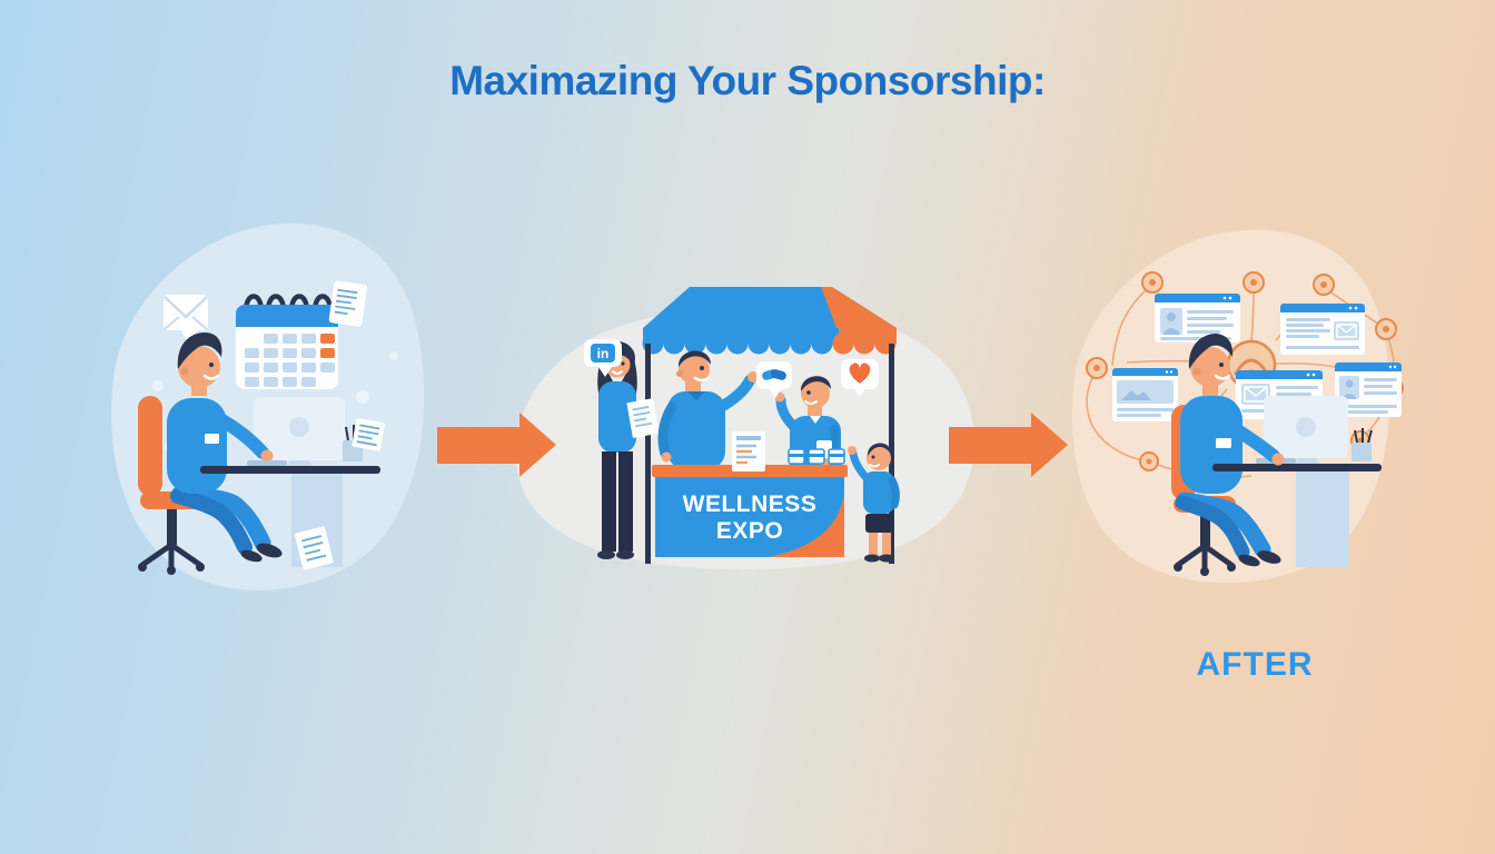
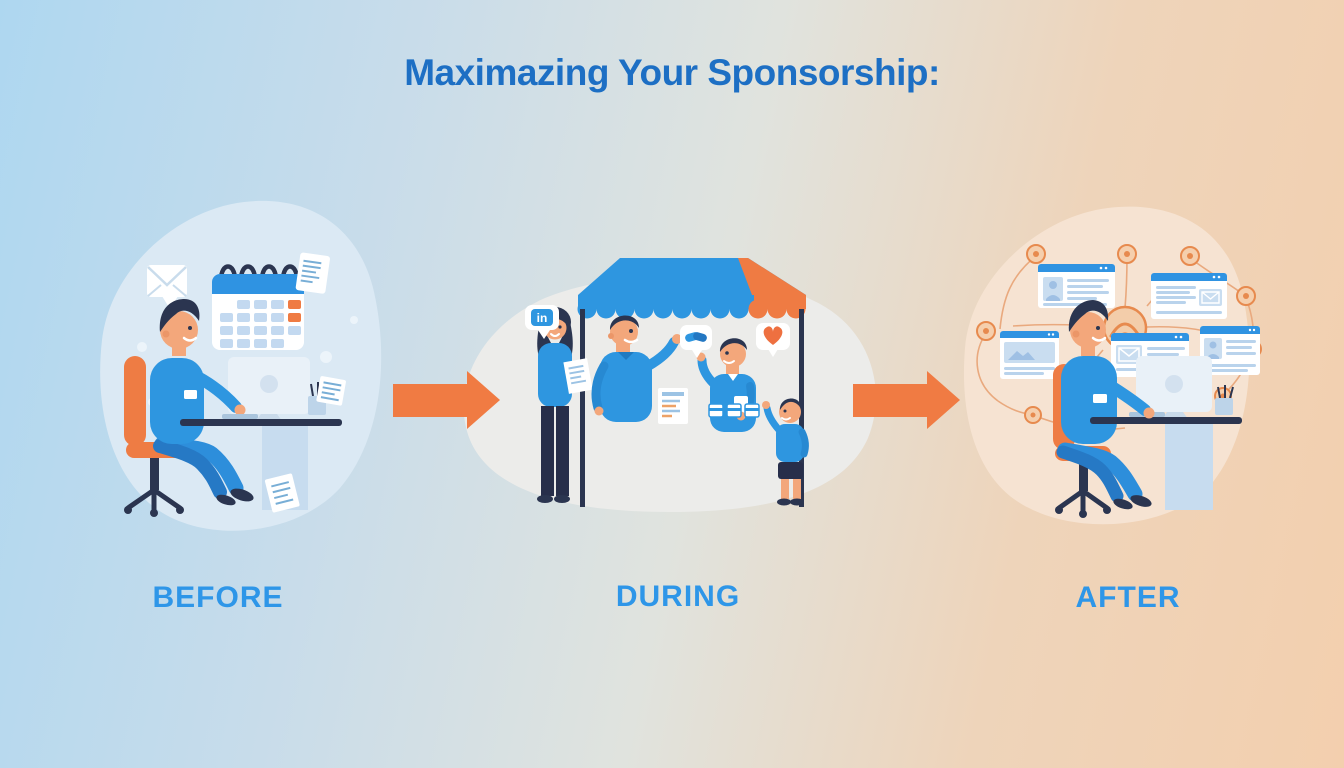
  Maximazing Your Sponsorship:
- WELLNESS
- EXPO
  in
+ BEFORE
+ DURING
  AFTER
